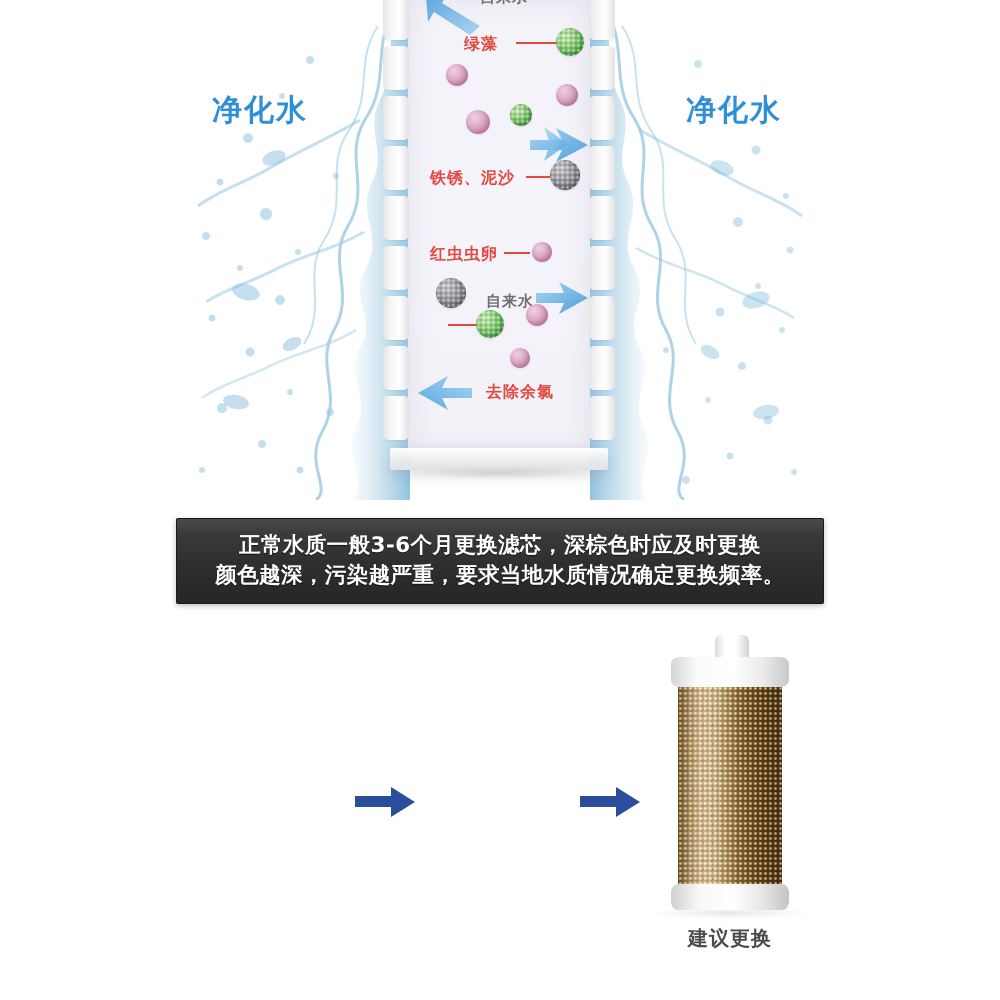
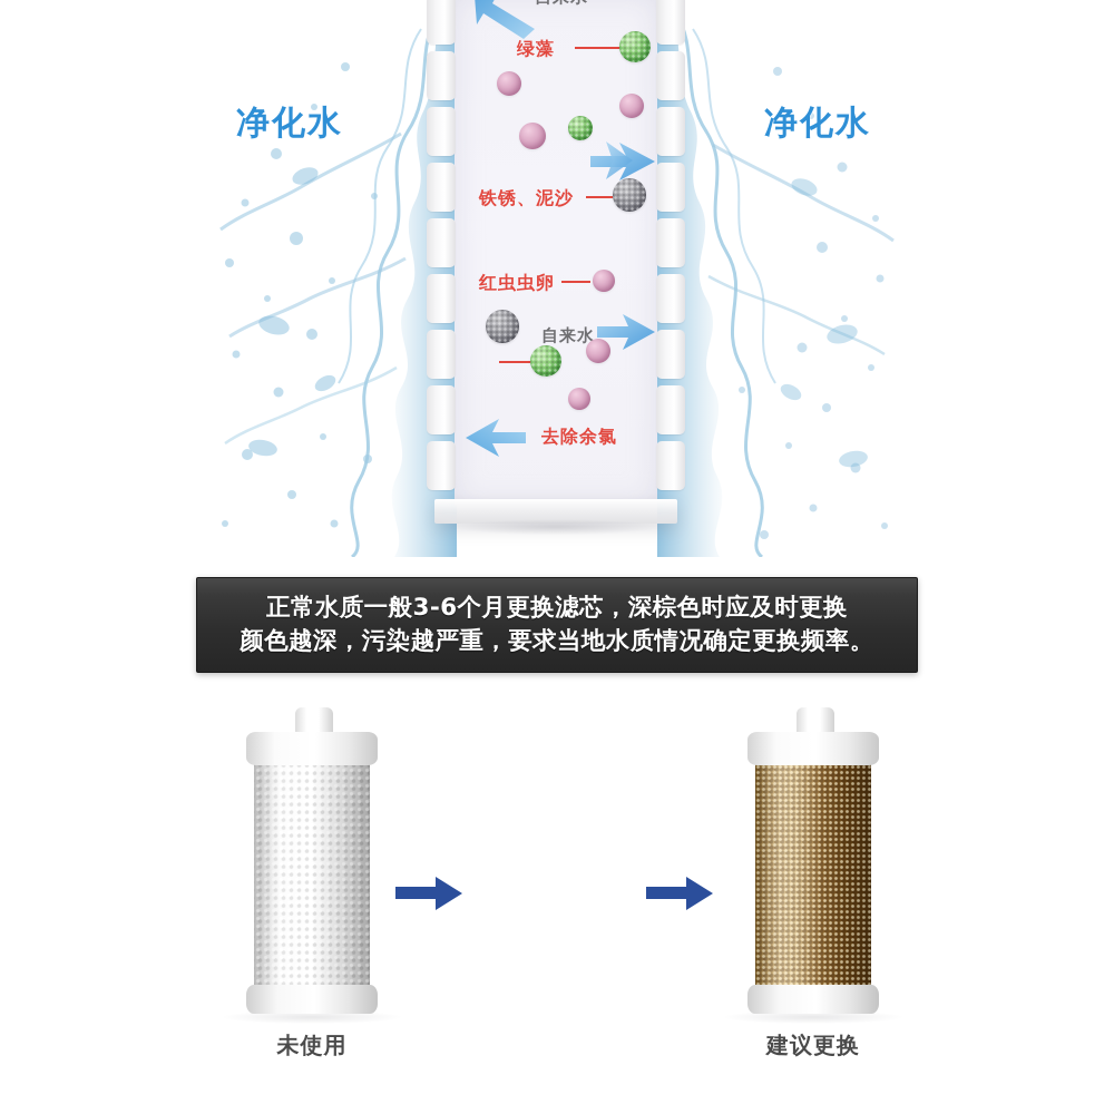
  净化水
  净化水
  绿藻
  铁锈、泥沙
  红虫虫卵
  自来水
  去除余氯
  正常水质一般3-6个月更换滤芯，深棕色时应及时更换
  颜色越深，污染越严重，要求当地水质情况确定更换频率。
+ 未使用
  建议更换
